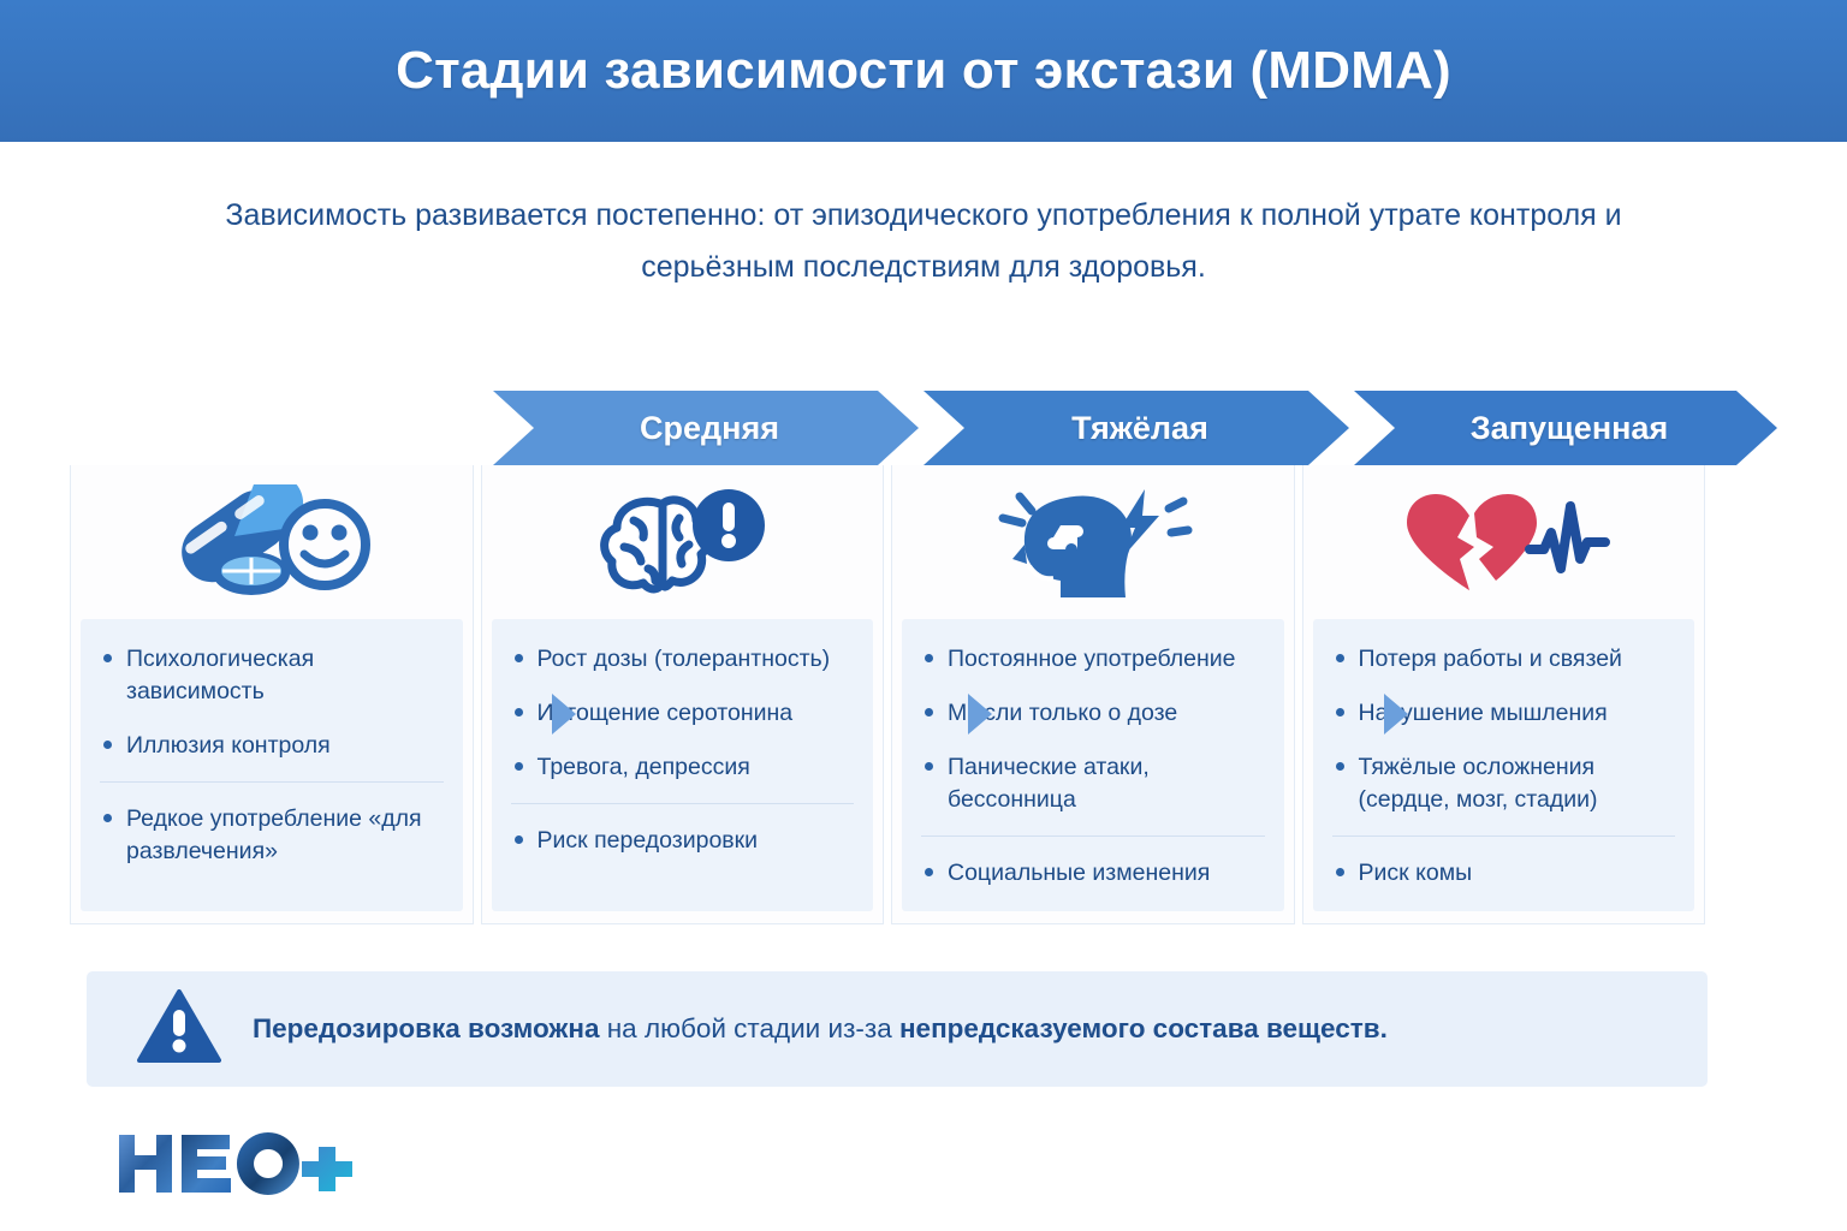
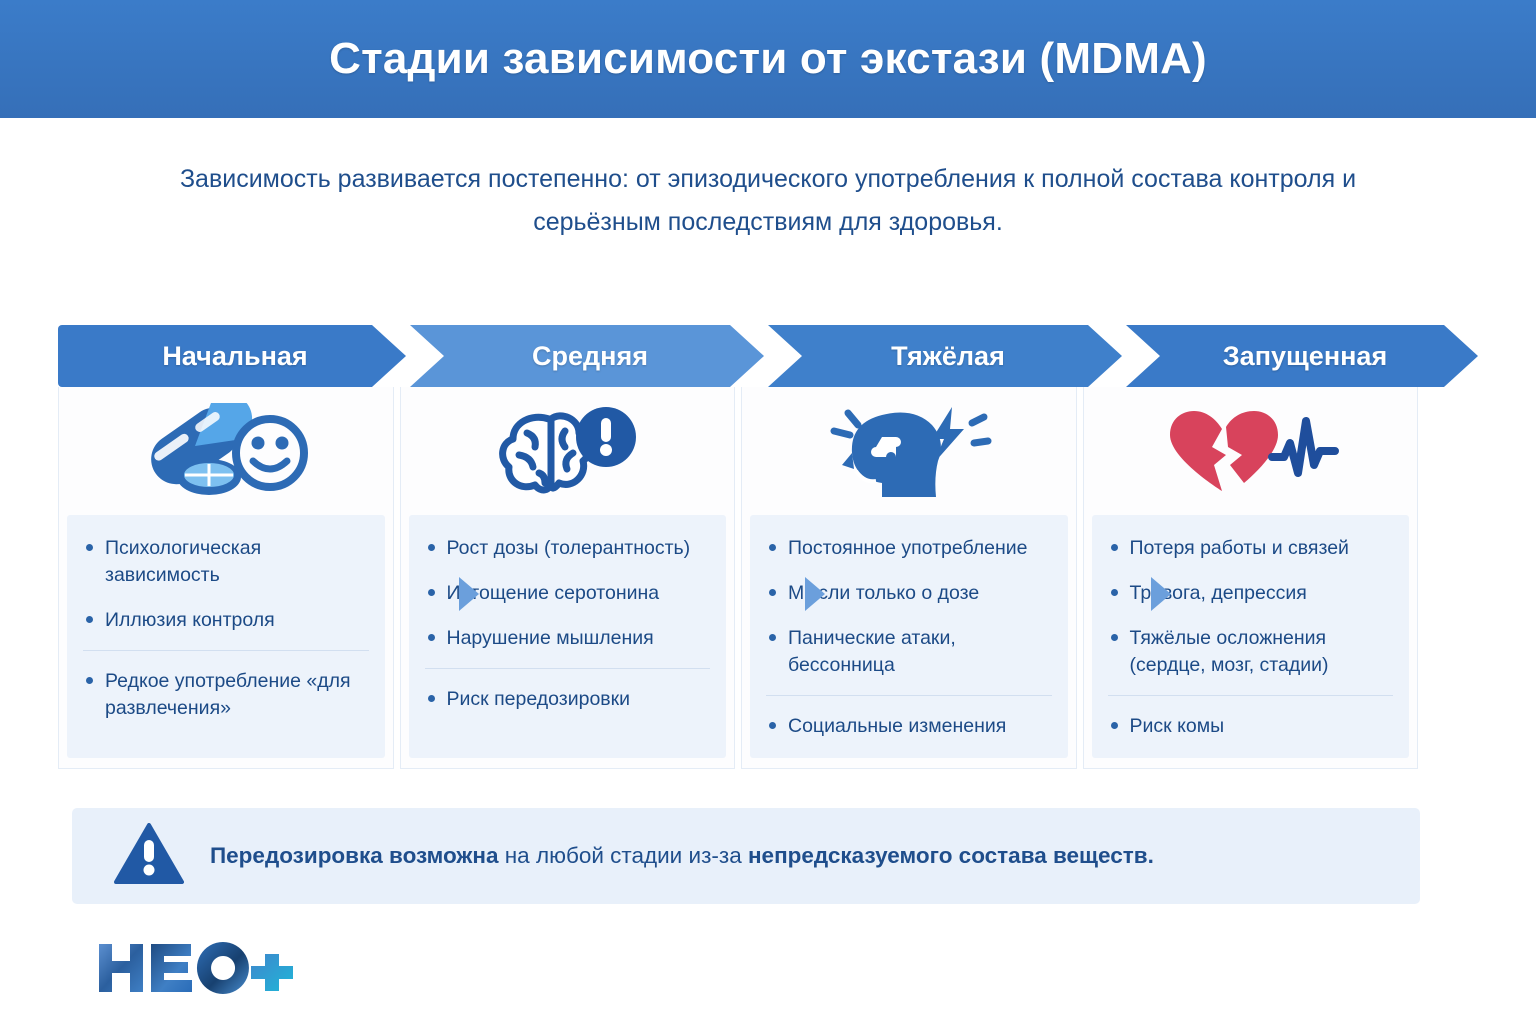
  Стадии зависимости от экстази (MDMA)
- Зависимость развивается постепенно: от эпизодического употребления к полной утрате контроля и серьёзным последствиям для здоровья.
+ Зависимость развивается постепенно: от эпизодического употребления к полной состава контроля и серьёзным последствиям для здоровья.
+ Начальная
  Средняя
  Тяжёлая
  Запущенная
  Психологическая зависимость
  Иллюзия контроля
  Редкое употребление «для развлечения»
  Рост дозы (толерантность)
  Истощение серотонина
- Тревога, депрессия
+ Нарушение мышления
  Риск передозировки
  Постоянное употребление
  Мысли только о дозе
  Панические атаки, бессонница
  Социальные изменения
  Потеря работы и связей
- Нарушение мышления
+ Тревога, депрессия
  Тяжёлые осложнения (сердце, мозг, стадии)
  Риск комы
  Передозировка возможна на любой стадии из-за непредсказуемого состава веществ.
